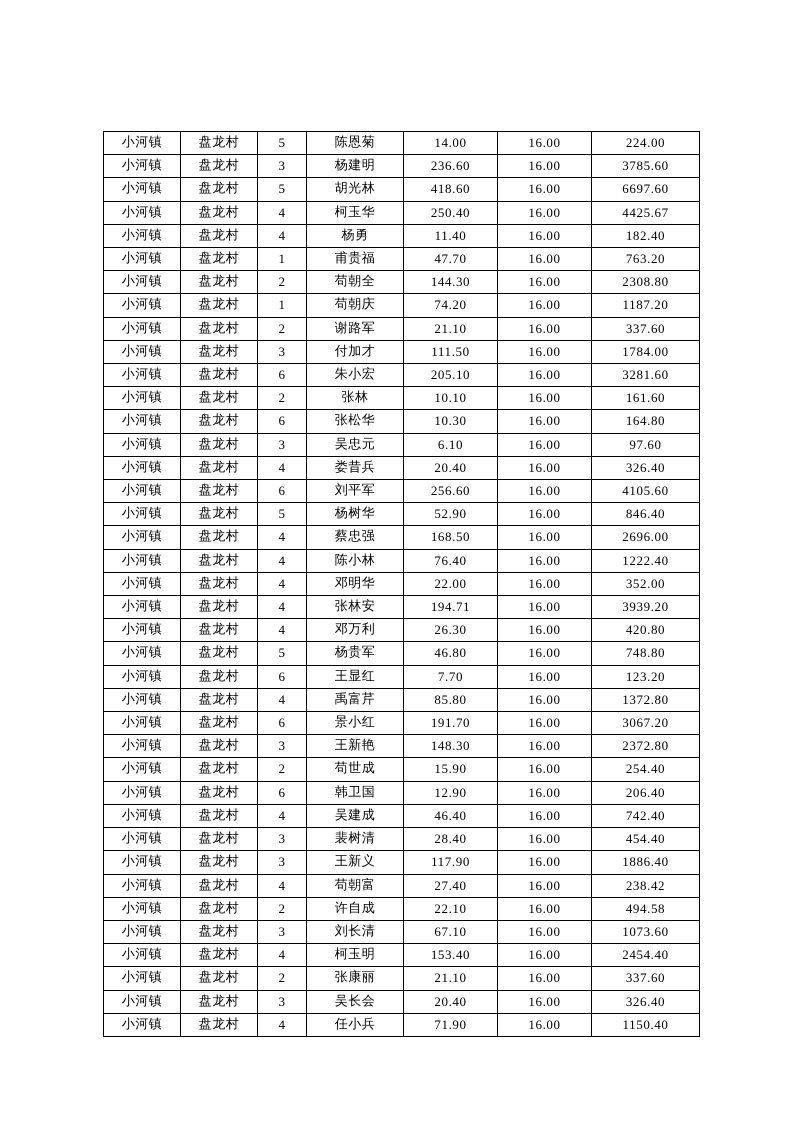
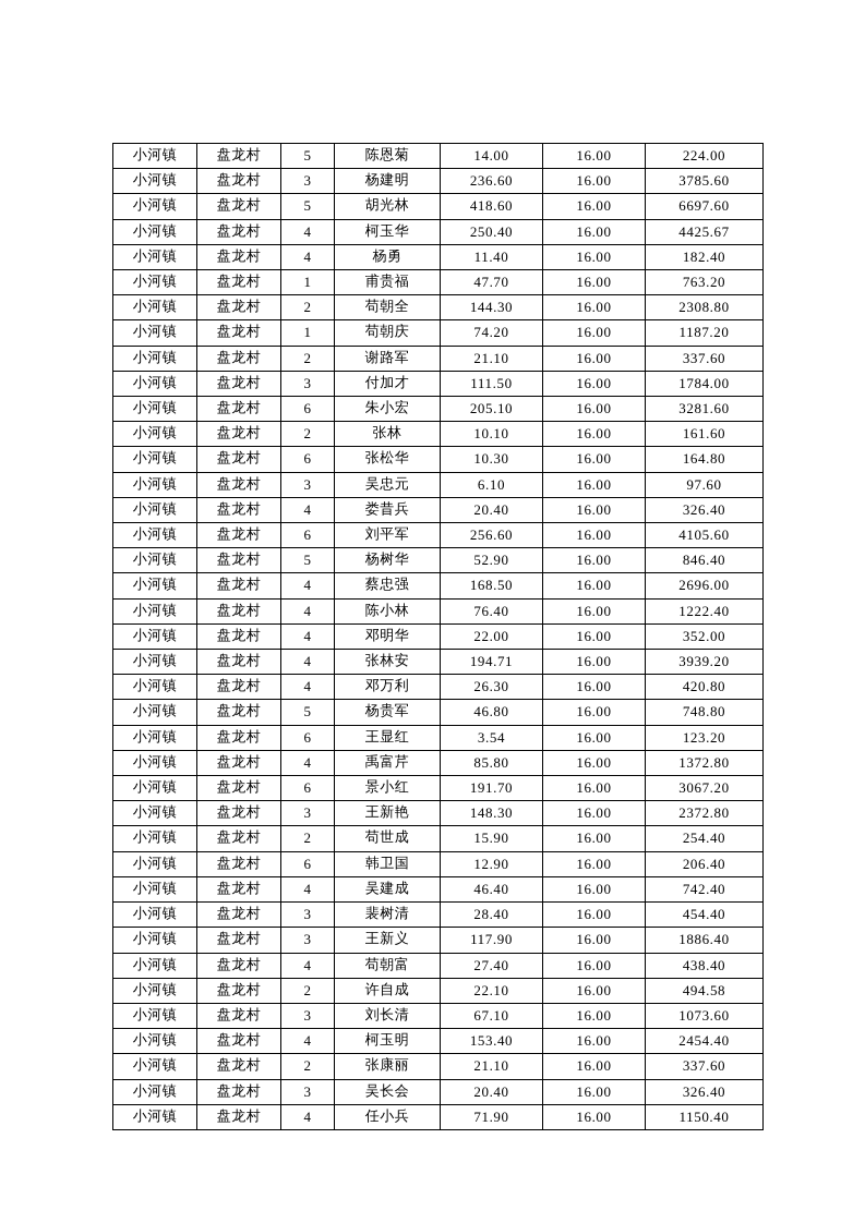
  小河镇	盘龙村	5	陈恩菊	14.00	16.00	224.00
  小河镇	盘龙村	3	杨建明	236.60	16.00	3785.60
  小河镇	盘龙村	5	胡光林	418.60	16.00	6697.60
  小河镇	盘龙村	4	柯玉华	250.40	16.00	4425.67
  小河镇	盘龙村	4	杨勇	11.40	16.00	182.40
  小河镇	盘龙村	1	甫贵福	47.70	16.00	763.20
  小河镇	盘龙村	2	苟朝全	144.30	16.00	2308.80
  小河镇	盘龙村	1	苟朝庆	74.20	16.00	1187.20
  小河镇	盘龙村	2	谢路军	21.10	16.00	337.60
  小河镇	盘龙村	3	付加才	111.50	16.00	1784.00
  小河镇	盘龙村	6	朱小宏	205.10	16.00	3281.60
  小河镇	盘龙村	2	张林	10.10	16.00	161.60
  小河镇	盘龙村	6	张松华	10.30	16.00	164.80
  小河镇	盘龙村	3	吴忠元	6.10	16.00	97.60
  小河镇	盘龙村	4	娄昔兵	20.40	16.00	326.40
  小河镇	盘龙村	6	刘平军	256.60	16.00	4105.60
  小河镇	盘龙村	5	杨树华	52.90	16.00	846.40
  小河镇	盘龙村	4	蔡忠强	168.50	16.00	2696.00
  小河镇	盘龙村	4	陈小林	76.40	16.00	1222.40
  小河镇	盘龙村	4	邓明华	22.00	16.00	352.00
  小河镇	盘龙村	4	张林安	194.71	16.00	3939.20
  小河镇	盘龙村	4	邓万利	26.30	16.00	420.80
  小河镇	盘龙村	5	杨贵军	46.80	16.00	748.80
- 小河镇	盘龙村	6	王显红	7.70	16.00	123.20
+ 小河镇	盘龙村	6	王显红	3.54	16.00	123.20
  小河镇	盘龙村	4	禹富芹	85.80	16.00	1372.80
  小河镇	盘龙村	6	景小红	191.70	16.00	3067.20
  小河镇	盘龙村	3	王新艳	148.30	16.00	2372.80
  小河镇	盘龙村	2	苟世成	15.90	16.00	254.40
  小河镇	盘龙村	6	韩卫国	12.90	16.00	206.40
  小河镇	盘龙村	4	吴建成	46.40	16.00	742.40
  小河镇	盘龙村	3	裴树清	28.40	16.00	454.40
  小河镇	盘龙村	3	王新义	117.90	16.00	1886.40
- 小河镇	盘龙村	4	苟朝富	27.40	16.00	238.42
+ 小河镇	盘龙村	4	苟朝富	27.40	16.00	438.40
  小河镇	盘龙村	2	许自成	22.10	16.00	494.58
  小河镇	盘龙村	3	刘长清	67.10	16.00	1073.60
  小河镇	盘龙村	4	柯玉明	153.40	16.00	2454.40
  小河镇	盘龙村	2	张康丽	21.10	16.00	337.60
  小河镇	盘龙村	3	吴长会	20.40	16.00	326.40
  小河镇	盘龙村	4	任小兵	71.90	16.00	1150.40
